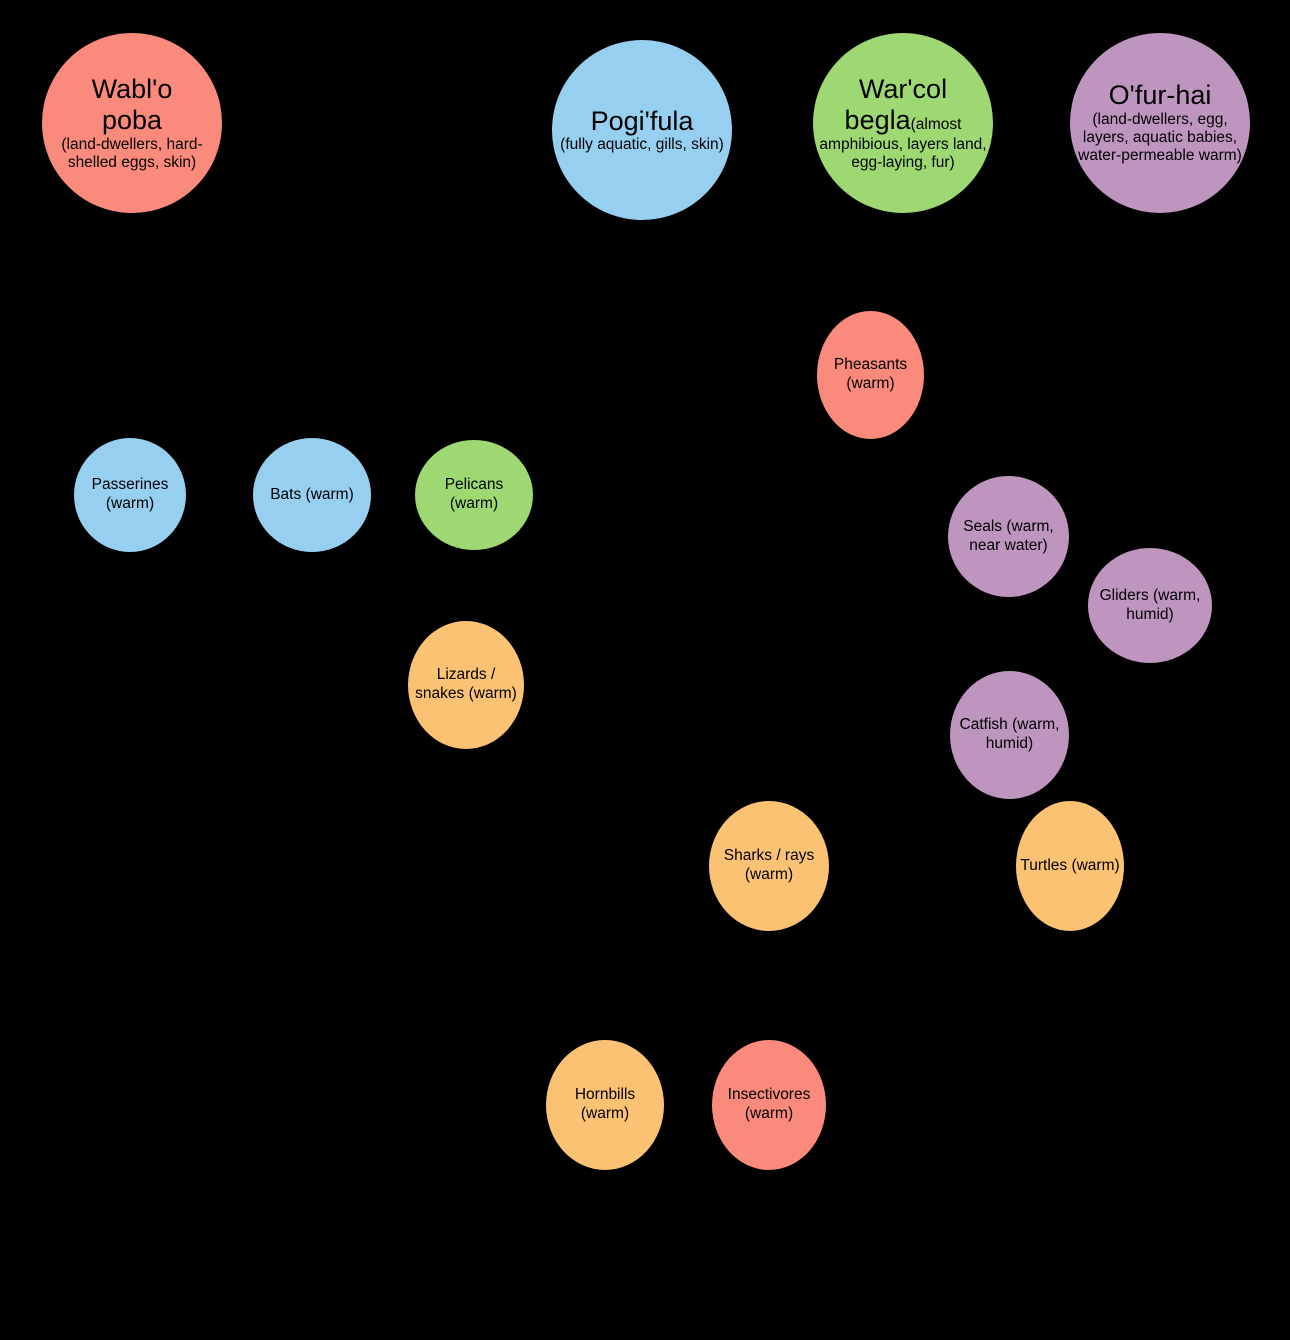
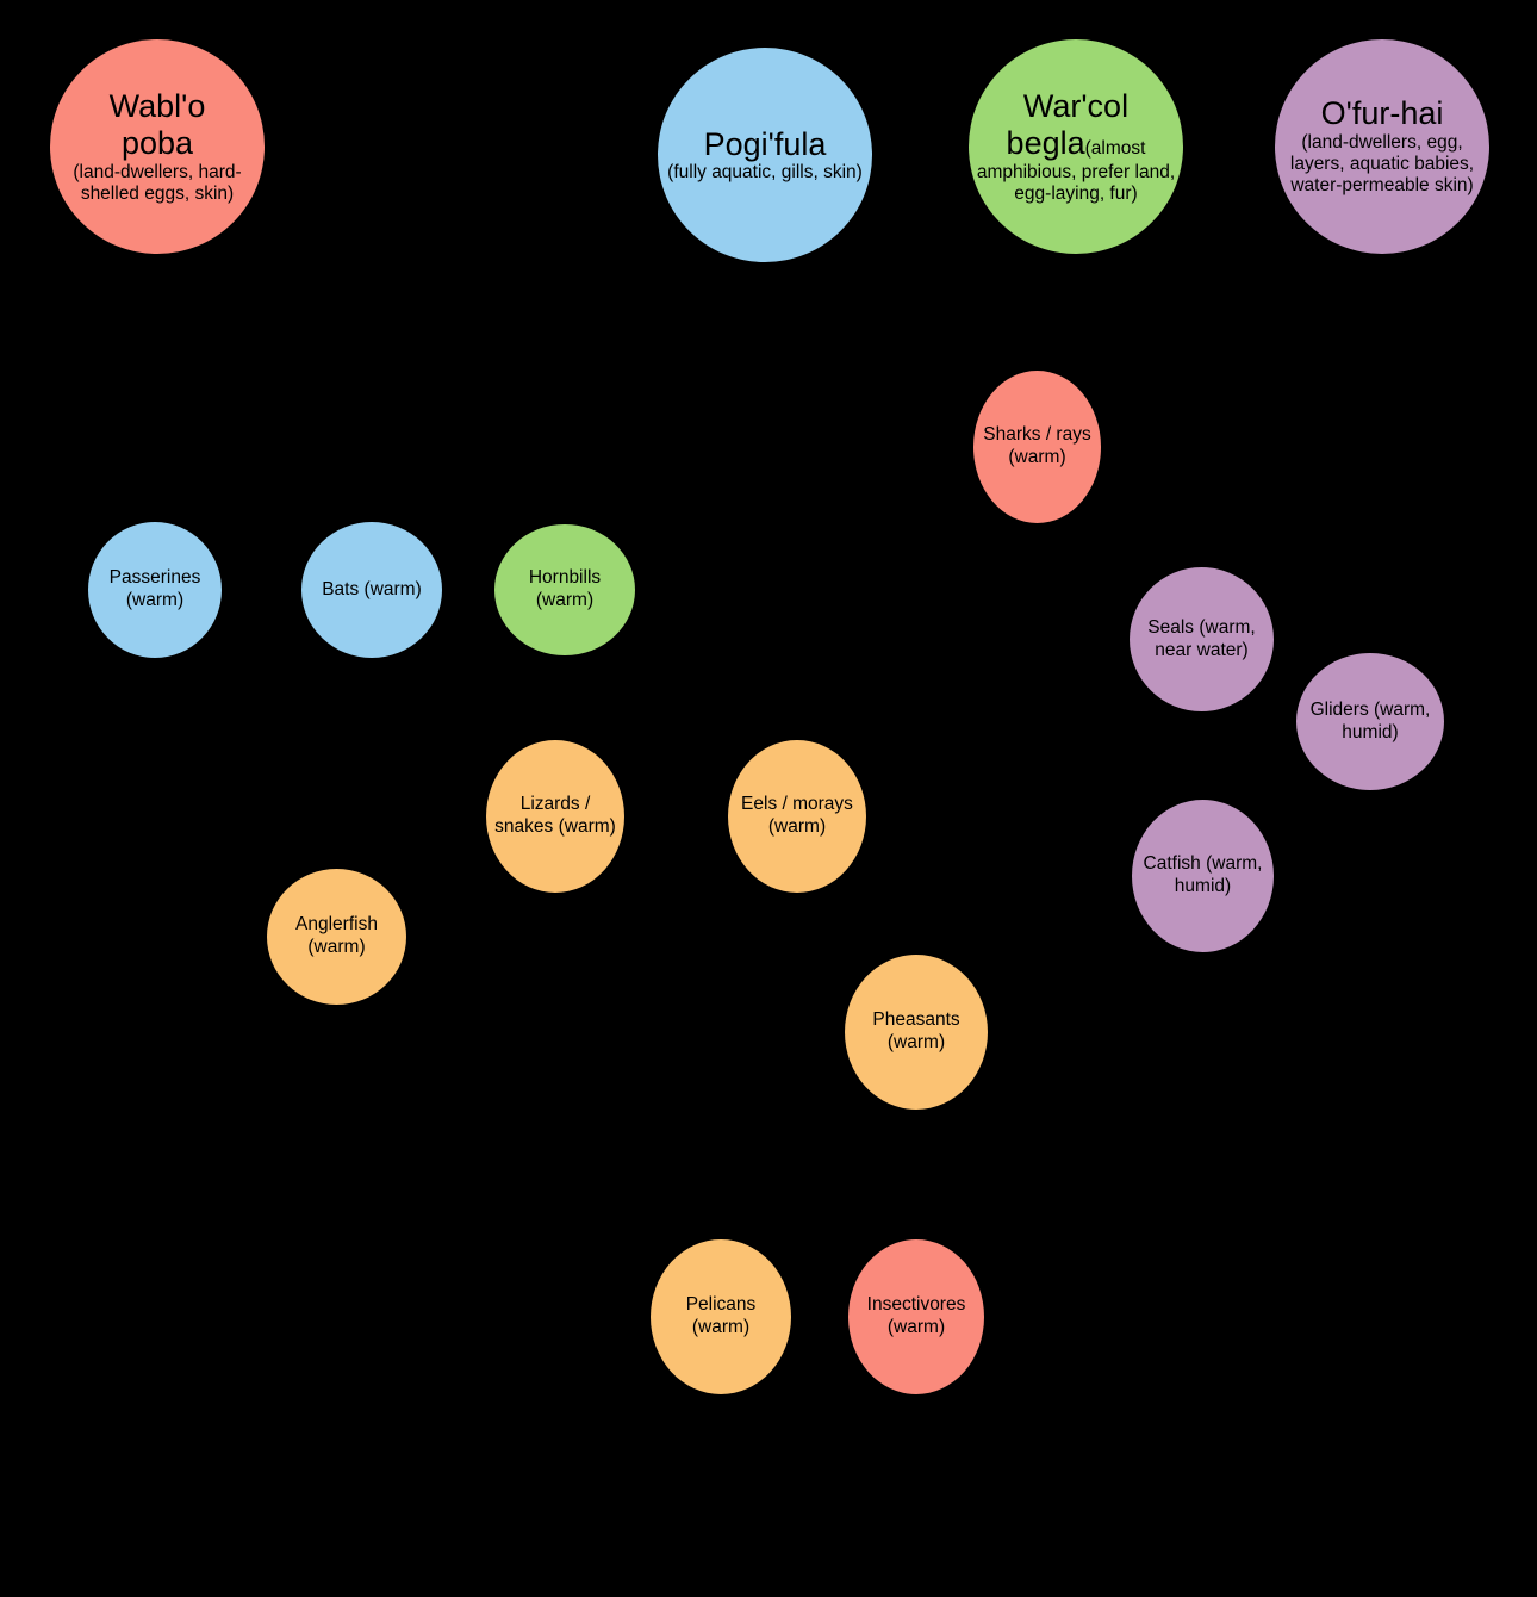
  Wabl'o
  poba
  (land-dwellers, hard-shelled eggs, skin)
  Pogi'fula
  (fully aquatic, gills, skin)
  War'col
- begla(almost amphibious, layers land, egg-laying, fur)
+ begla(almost amphibious, prefer land, egg-laying, fur)
  O'fur-hai
- (land-dwellers, egg, layers, aquatic babies, water-permeable warm)
+ (land-dwellers, egg, layers, aquatic babies, water-permeable skin)
- Pheasants (warm)
+ Sharks / rays (warm)
  Passerines (warm)
  Bats (warm)
- Pelicans (warm)
+ Hornbills (warm)
  Seals (warm, near water)
  Gliders (warm, humid)
  Lizards / snakes (warm)
+ Eels / morays (warm)
  Catfish (warm, humid)
+ Anglerfish (warm)
- Sharks / rays (warm)
+ Pheasants (warm)
- Turtles (warm)
- Hornbills (warm)
+ Pelicans (warm)
  Insectivores (warm)
